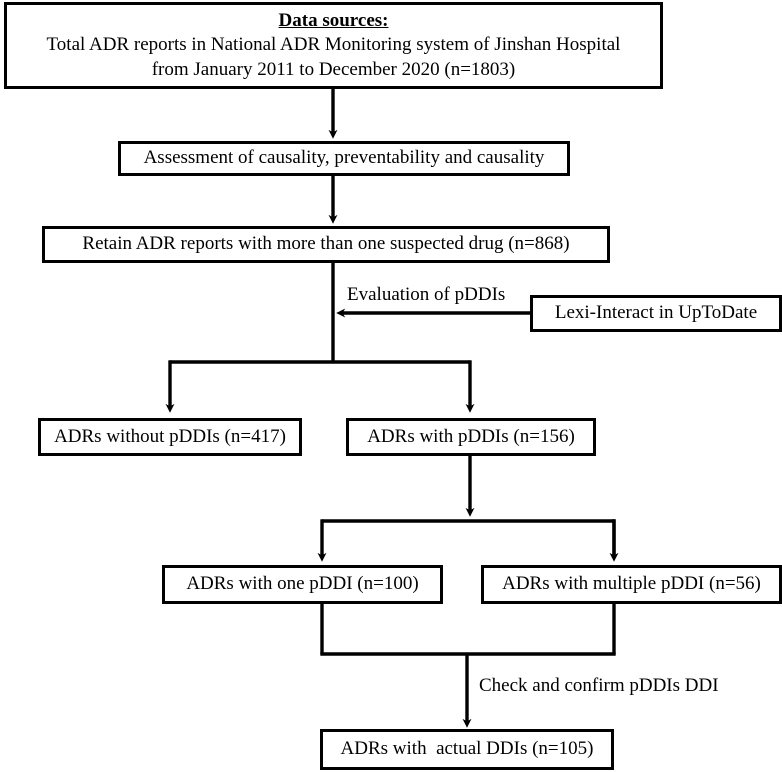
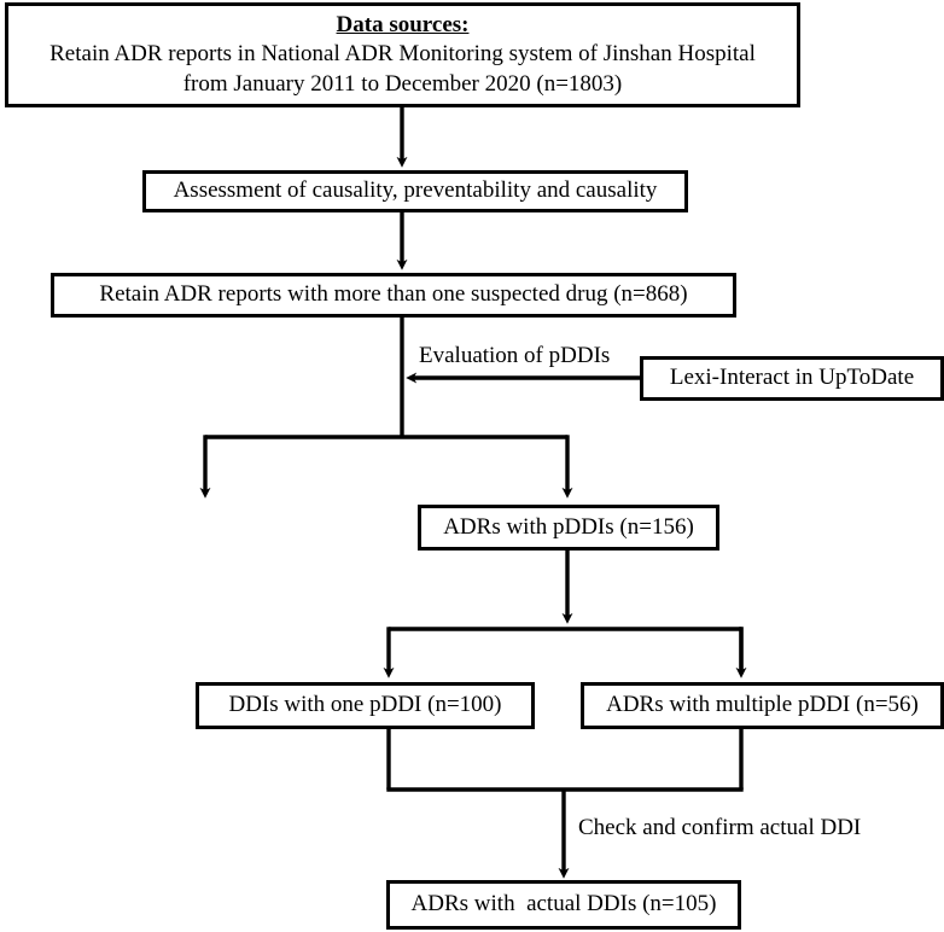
  Data sources:
- Total ADR reports in National ADR Monitoring system of Jinshan Hospital
+ Retain ADR reports in National ADR Monitoring system of Jinshan Hospital
  from January 2011 to December 2020 (n=1803)
  Assessment of causality, preventability and causality
  Retain ADR reports with more than one suspected drug (n=868)
  Lexi-Interact in UpToDate
- ADRs without pDDIs (n=417)
  ADRs with pDDIs (n=156)
- ADRs with one pDDI (n=100)
+ DDIs with one pDDI (n=100)
  ADRs with multiple pDDI (n=56)
  ADRs with actual DDIs (n=105)
  Evaluation of pDDIs
- Check and confirm pDDIs DDI
+ Check and confirm actual DDI
